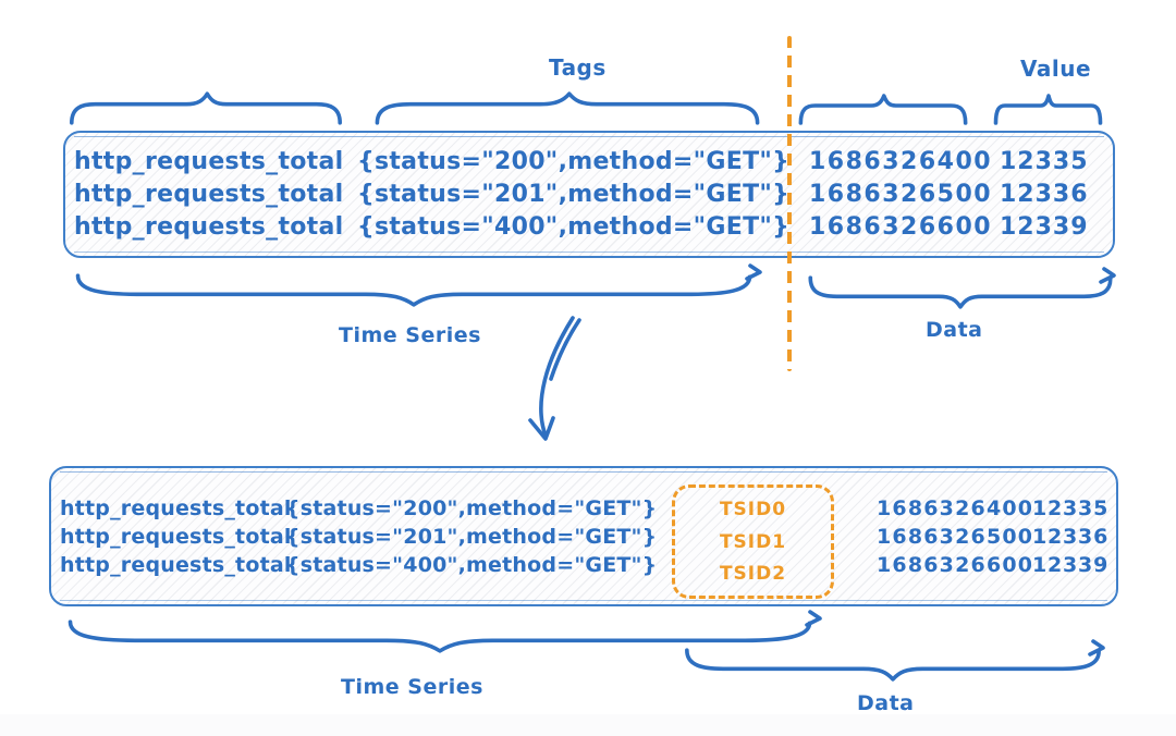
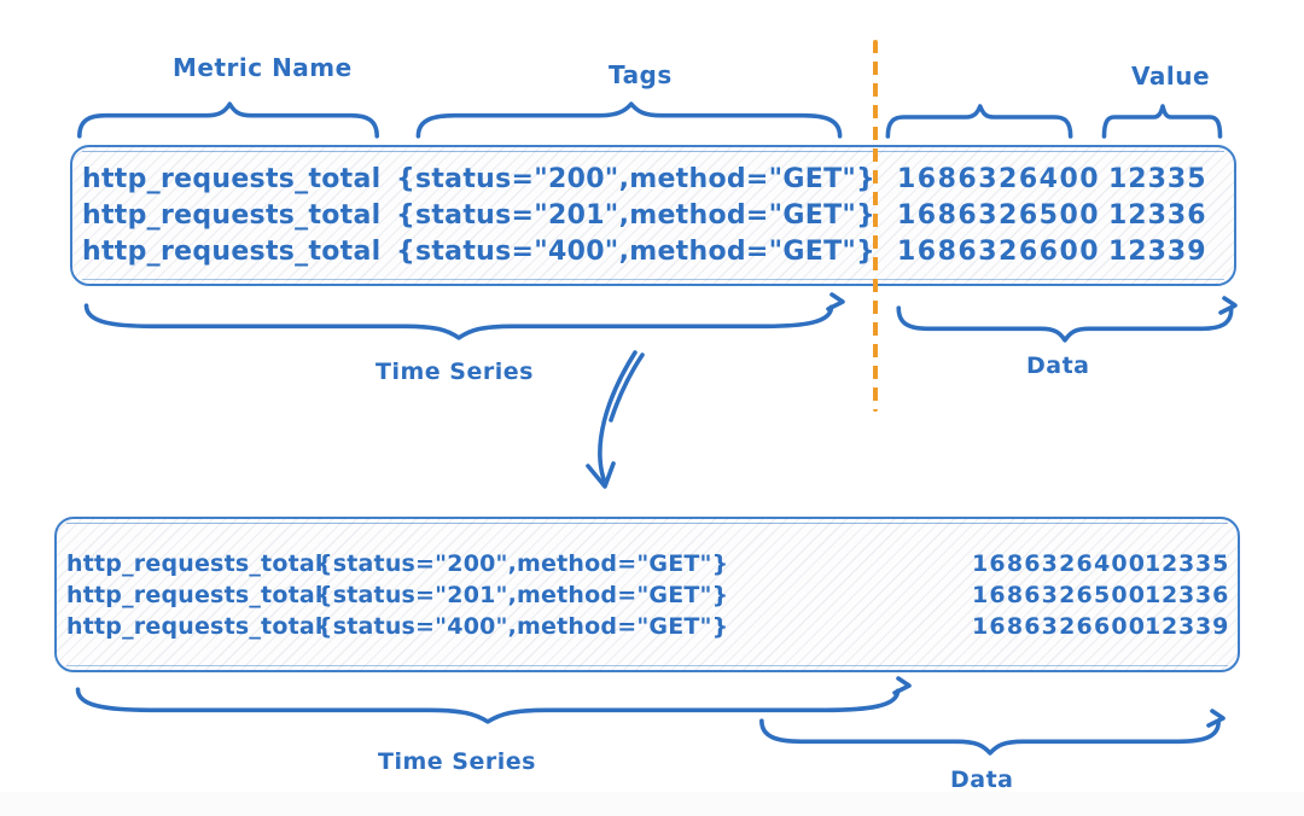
+ Metric Name
  Tags
  Value
  http_requests_total
  {status="200",method="GET"}
  1686326400
  12335
  http_requests_total
  {status="201",method="GET"}
  1686326500
  12336
  http_requests_total
  {status="400",method="GET"}
  1686326600
  12339
  Time Series
  Data
  http_requests_total
  {status="200",method="GET"}
  1686326400
  12335
  http_requests_total
  {status="201",method="GET"}
  1686326500
  12336
  http_requests_total
  {status="400",method="GET"}
  1686326600
  12339
- TSID0
- TSID1
- TSID2
  Time Series
  Data
